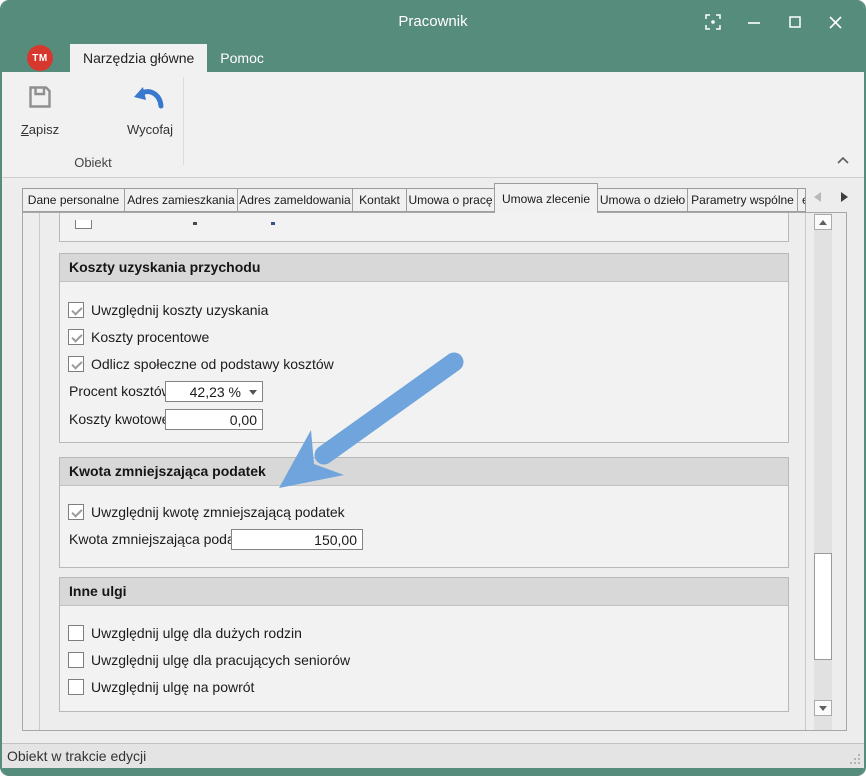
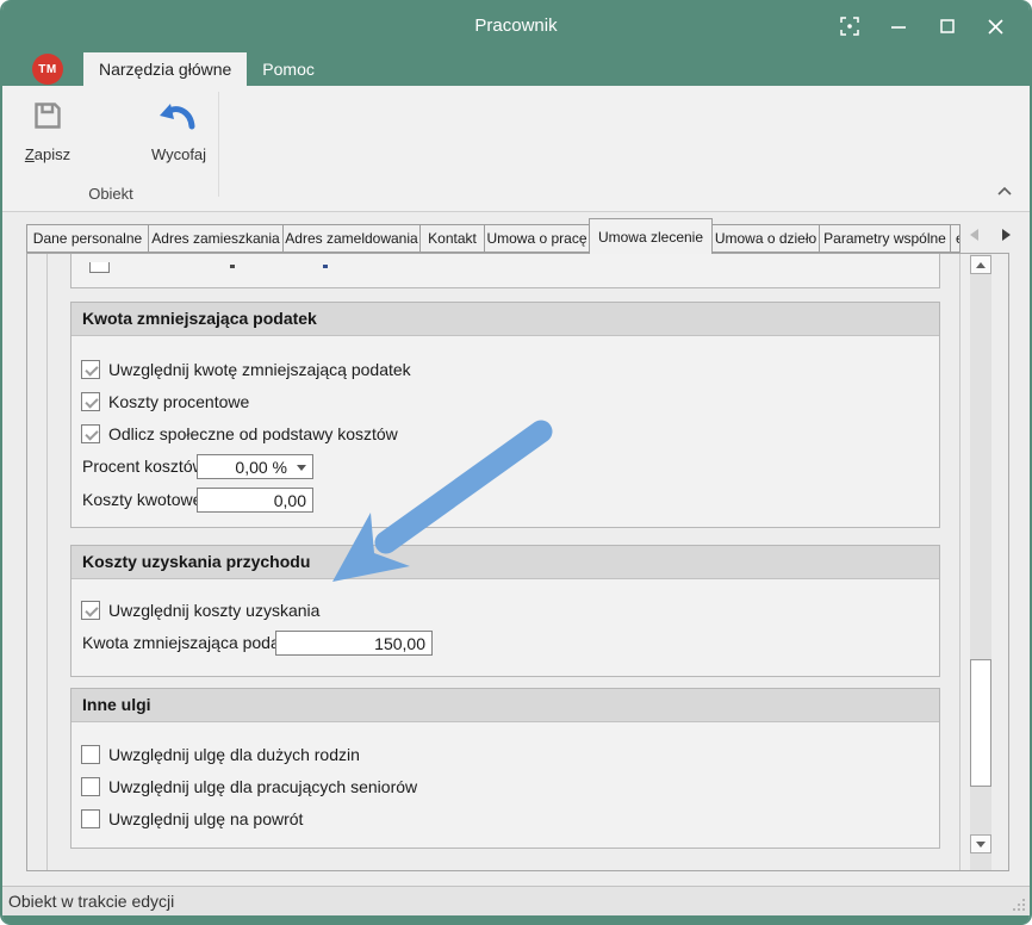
  Pracownik
  TM
  Narzędzia główne
  Pomoc
  Zapisz
  Wycofaj
  Obiekt
  Dane personalne
  Adres zamieszkania
  Adres zameldowania
  Kontakt
  Umowa o pracę
  Umowa zlecenie
  Umowa o dzieło
  Parametry wspólne
  e
- Koszty uzyskania przychodu
+ Kwota zmniejszająca podatek
- Uwzględnij koszty uzyskania
+ Uwzględnij kwotę zmniejszającą podatek
  Koszty procentowe
  Odlicz społeczne od podstawy kosztów
  Procent kosztó
- 42,23 %
+ 0,00 %
  Koszty kwotow
  0,00
- Kwota zmniejszająca podatek
+ Koszty uzyskania przychodu
- Uwzględnij kwotę zmniejszającą podatek
+ Uwzględnij koszty uzyskania
  Kwota zmniejszająca pod
  150,00
  Inne ulgi
  Uwzględnij ulgę dla dużych rodzin
  Uwzględnij ulgę dla pracujących seniorów
  Uwzględnij ulgę na powrót
  Obiekt w trakcie edycji
